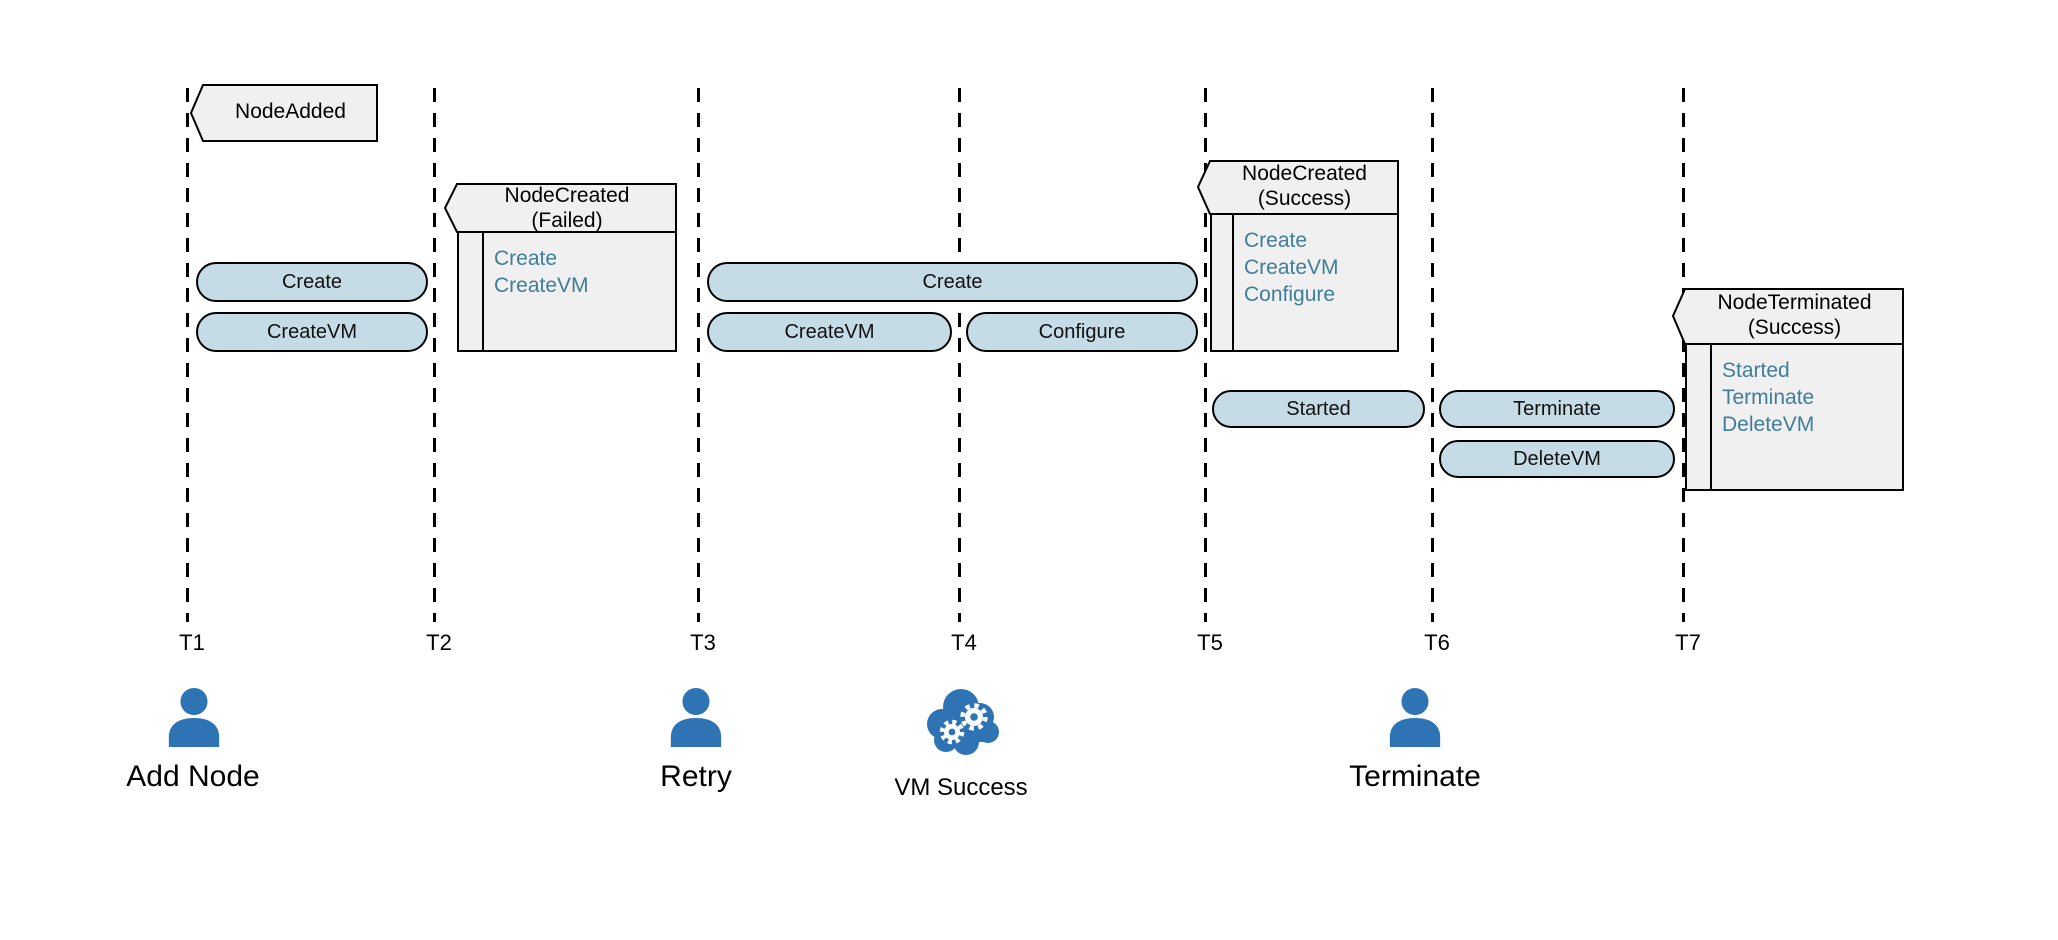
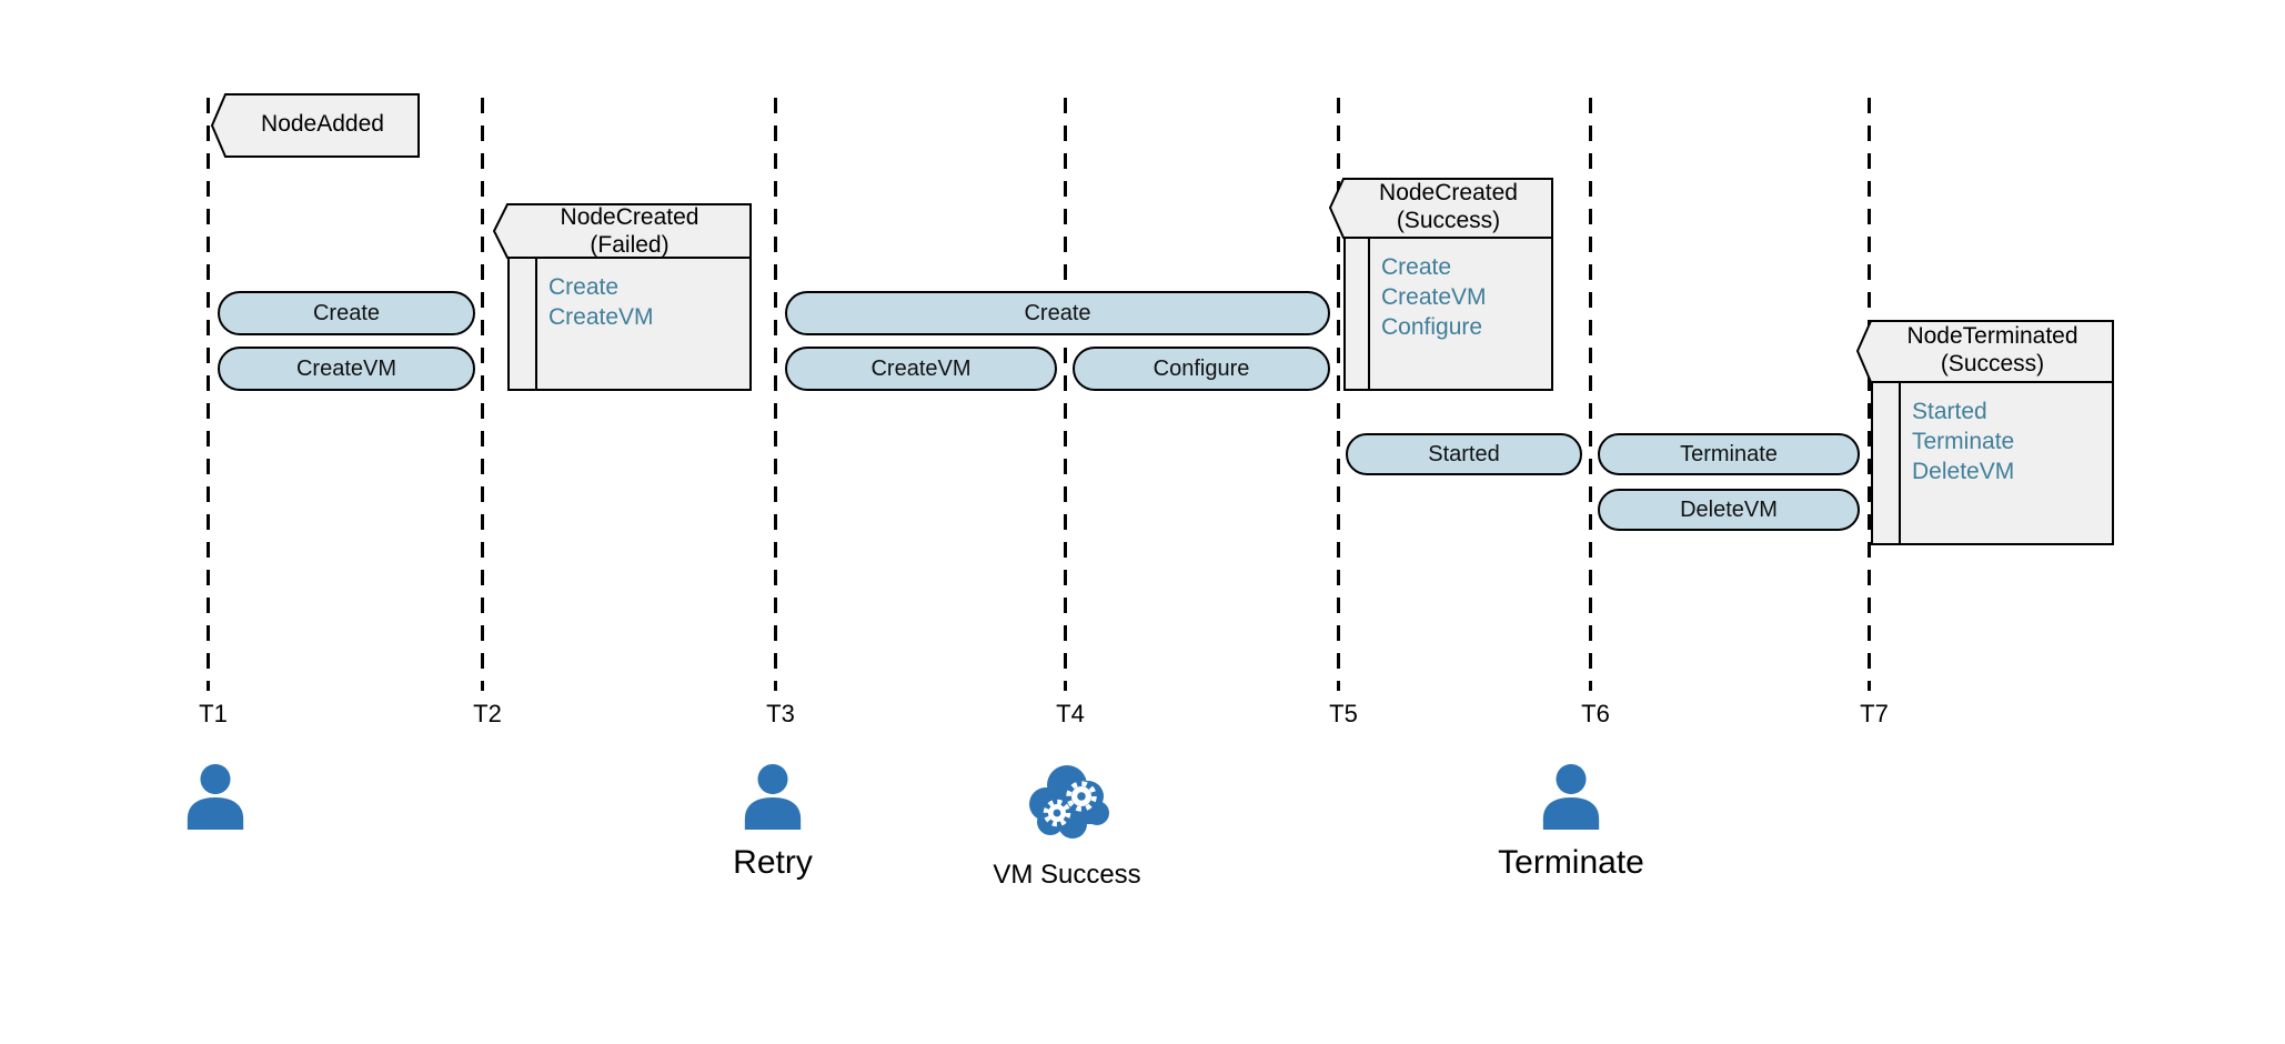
  T1
  T2
  T3
  T4
  T5
  T6
  T7
  NodeAdded
  Create
  CreateVM
  NodeCreated
  (Failed)
  Create
  CreateVM
  Configure
  NodeCreated
  (Success)
  Started
  Terminate
  DeleteVM
  NodeTerminated
  (Success)
  Create
  CreateVM
  Create
  CreateVM
  Configure
  Started
  Terminate
  DeleteVM
- Add Node
  Retry
  VM Success
  Terminate
